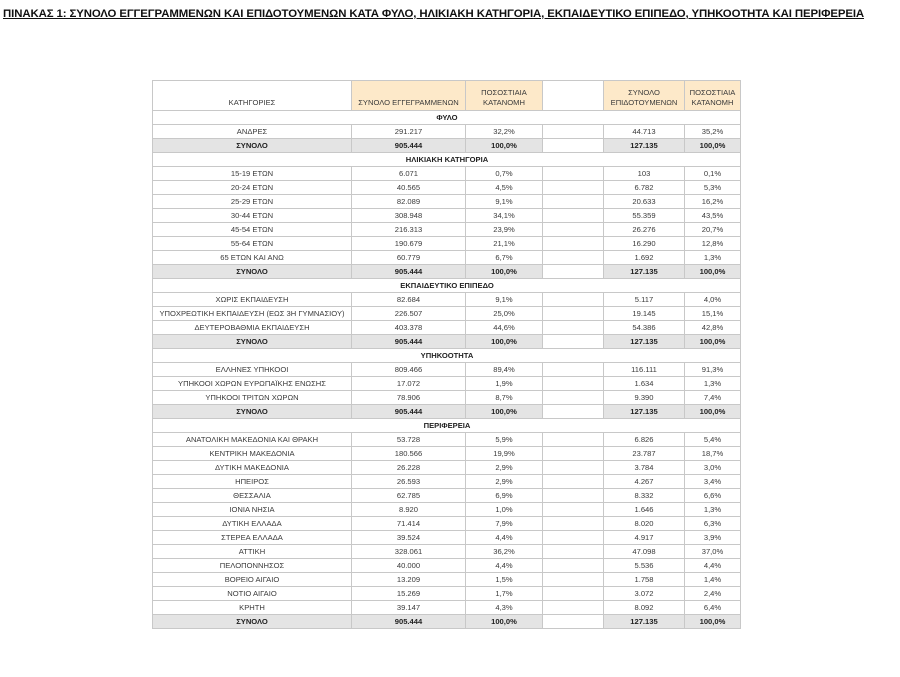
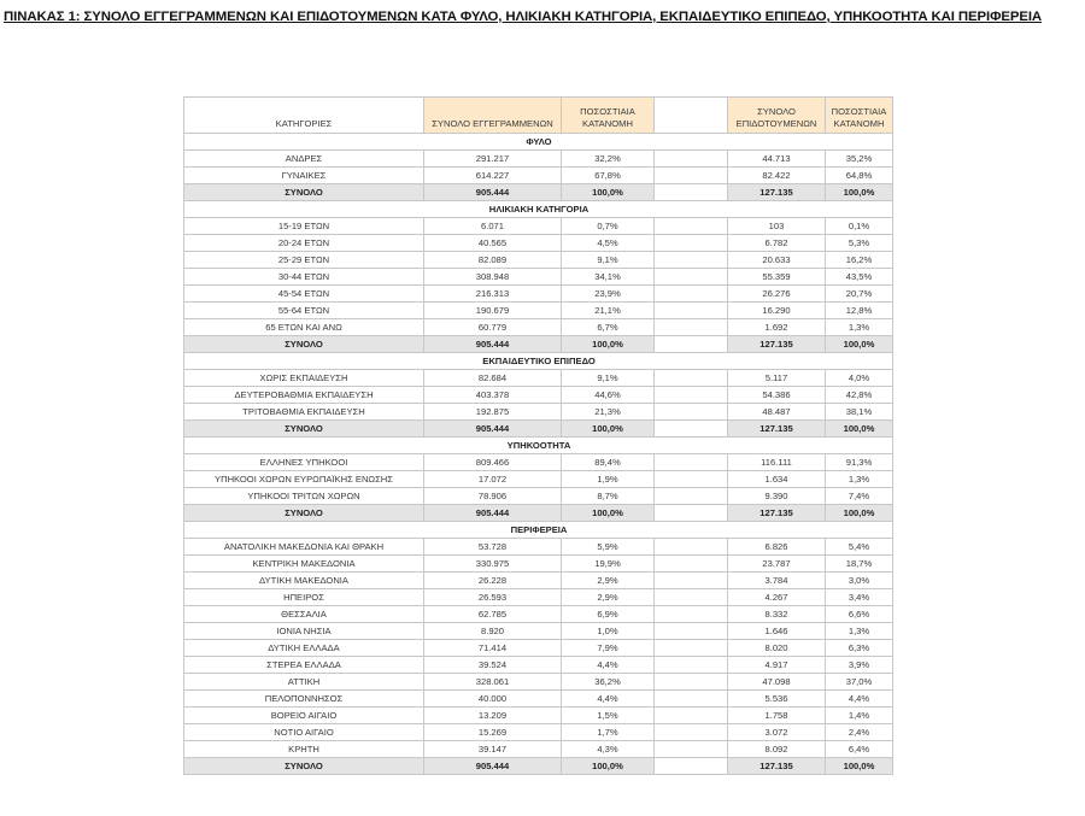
  ΠΙΝΑΚΑΣ 1: ΣΥΝΟΛΟ ΕΓΓΕΓΡΑΜΜΕΝΩΝ ΚΑΙ ΕΠΙΔΟΤΟΥΜΕΝΩΝ ΚΑΤΑ ΦΥΛΟ, ΗΛΙΚΙΑΚΗ ΚΑΤΗΓΟΡΙΑ, ΕΚΠΑΙΔΕΥΤΙΚΟ ΕΠΙΠΕΔΟ, ΥΠΗΚΟΟΤΗΤΑ ΚΑΙ ΠΕΡΙΦΕΡΕΙΑ
  ΚΑΤΗΓΟΡΙΕΣ	ΣΥΝΟΛΟ ΕΓΓΕΓΡΑΜΜΕΝΩΝ	ΠΟΣΟΣΤΙΑΙΑΚΑΤΑΝΟΜΗ		ΣΥΝΟΛΟΕΠΙΔΟΤΟΥΜΕΝΩΝ	ΠΟΣΟΣΤΙΑΙΑΚΑΤΑΝΟΜΗ
  	ΦΥΛΟ
  ΑΝΔΡΕΣ	291.217	32,2%		44.713	35,2%
+ ΓΥΝΑΙΚΕΣ	614.227	67,8%		82.422	64,8%
  ΣΥΝΟΛΟ	905.444	100,0%		127.135	100,0%
  	ΗΛΙΚΙΑΚΗ ΚΑΤΗΓΟΡΙΑ
  15-19 ΕΤΩΝ	6.071	0,7%		103	0,1%
  20-24 ΕΤΩΝ	40.565	4,5%		6.782	5,3%
  25-29 ΕΤΩΝ	82.089	9,1%		20.633	16,2%
  30-44 ΕΤΩΝ	308.948	34,1%		55.359	43,5%
  45-54 ΕΤΩΝ	216.313	23,9%		26.276	20,7%
  55-64 ΕΤΩΝ	190.679	21,1%		16.290	12,8%
  65 ΕΤΩΝ ΚΑΙ ΑΝΩ	60.779	6,7%		1.692	1,3%
  ΣΥΝΟΛΟ	905.444	100,0%		127.135	100,0%
  	ΕΚΠΑΙΔΕΥΤΙΚΟ ΕΠΙΠΕΔΟ
  ΧΩΡΙΣ ΕΚΠΑΙΔΕΥΣΗ	82.684	9,1%		5.117	4,0%
- ΥΠΟΧΡΕΩΤΙΚΗ ΕΚΠΑΙΔΕΥΣΗ (ΕΩΣ 3Η ΓΥΜΝΑΣΙΟΥ)	226.507	25,0%		19.145	15,1%
  ΔΕΥΤΕΡΟΒΑΘΜΙΑ ΕΚΠΑΙΔΕΥΣΗ	403.378	44,6%		54.386	42,8%
+ ΤΡΙΤΟΒΑΘΜΙΑ ΕΚΠΑΙΔΕΥΣΗ	192.875	21,3%		48.487	38,1%
  ΣΥΝΟΛΟ	905.444	100,0%		127.135	100,0%
  	ΥΠΗΚΟΟΤΗΤΑ
  ΕΛΛΗΝΕΣ ΥΠΗΚΟΟΙ	809.466	89,4%		116.111	91,3%
  ΥΠΗΚΟΟΙ ΧΩΡΩΝ ΕΥΡΩΠΑΪΚΗΣ ΕΝΩΣΗΣ	17.072	1,9%		1.634	1,3%
  ΥΠΗΚΟΟΙ ΤΡΙΤΩΝ ΧΩΡΩΝ	78.906	8,7%		9.390	7,4%
  ΣΥΝΟΛΟ	905.444	100,0%		127.135	100,0%
  	ΠΕΡΙΦΕΡΕΙΑ
  ΑΝΑΤΟΛΙΚΗ ΜΑΚΕΔΟΝΙΑ ΚΑΙ ΘΡΑΚΗ	53.728	5,9%		6.826	5,4%
- ΚΕΝΤΡΙΚΗ ΜΑΚΕΔΟΝΙΑ	180.566	19,9%		23.787	18,7%
+ ΚΕΝΤΡΙΚΗ ΜΑΚΕΔΟΝΙΑ	330.975	19,9%		23.787	18,7%
  ΔΥΤΙΚΗ ΜΑΚΕΔΟΝΙΑ	26.228	2,9%		3.784	3,0%
  ΗΠΕΙΡΟΣ	26.593	2,9%		4.267	3,4%
  ΘΕΣΣΑΛΙΑ	62.785	6,9%		8.332	6,6%
  ΙΟΝΙΑ ΝΗΣΙΑ	8.920	1,0%		1.646	1,3%
  ΔΥΤΙΚΗ ΕΛΛΑΔΑ	71.414	7,9%		8.020	6,3%
  ΣΤΕΡΕΑ ΕΛΛΑΔΑ	39.524	4,4%		4.917	3,9%
  ΑΤΤΙΚΗ	328.061	36,2%		47.098	37,0%
  ΠΕΛΟΠΟΝΝΗΣΟΣ	40.000	4,4%		5.536	4,4%
  ΒΟΡΕΙΟ ΑΙΓΑΙΟ	13.209	1,5%		1.758	1,4%
  ΝΟΤΙΟ ΑΙΓΑΙΟ	15.269	1,7%		3.072	2,4%
  ΚΡΗΤΗ	39.147	4,3%		8.092	6,4%
  ΣΥΝΟΛΟ	905.444	100,0%		127.135	100,0%
